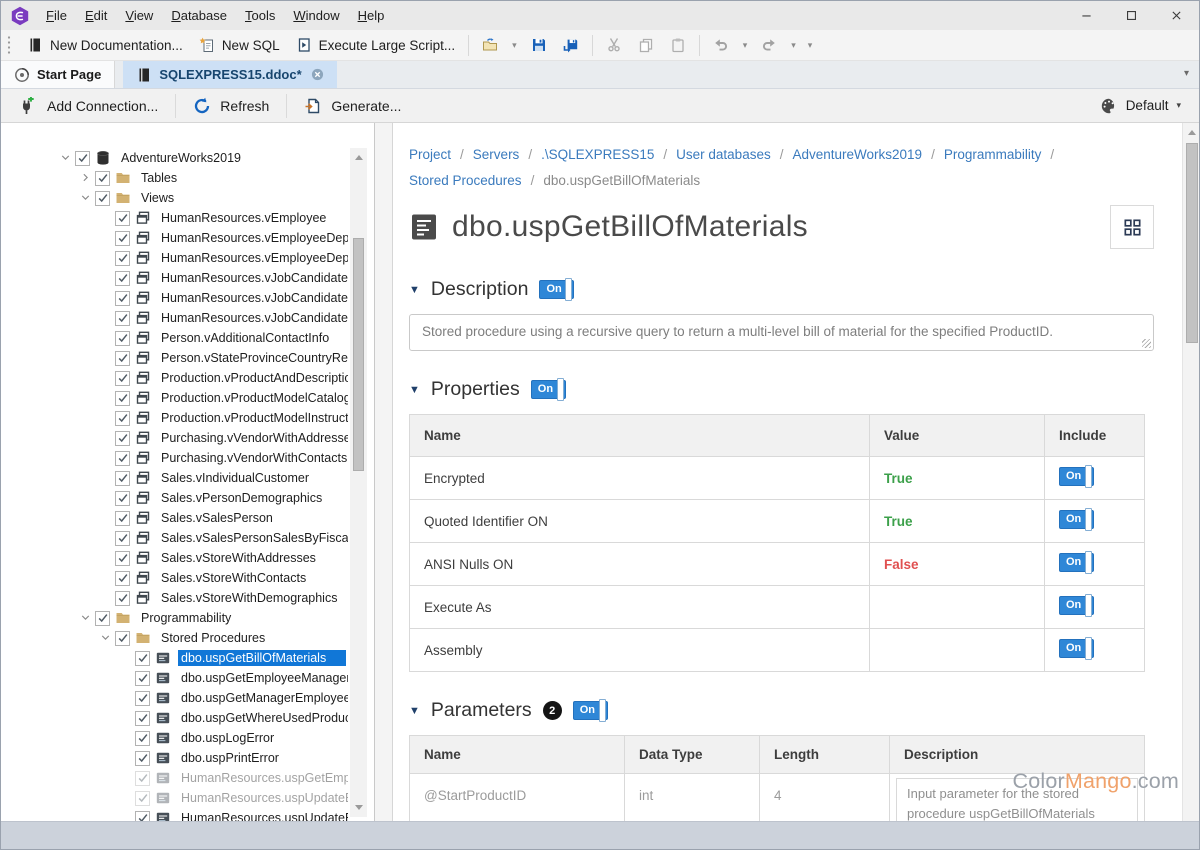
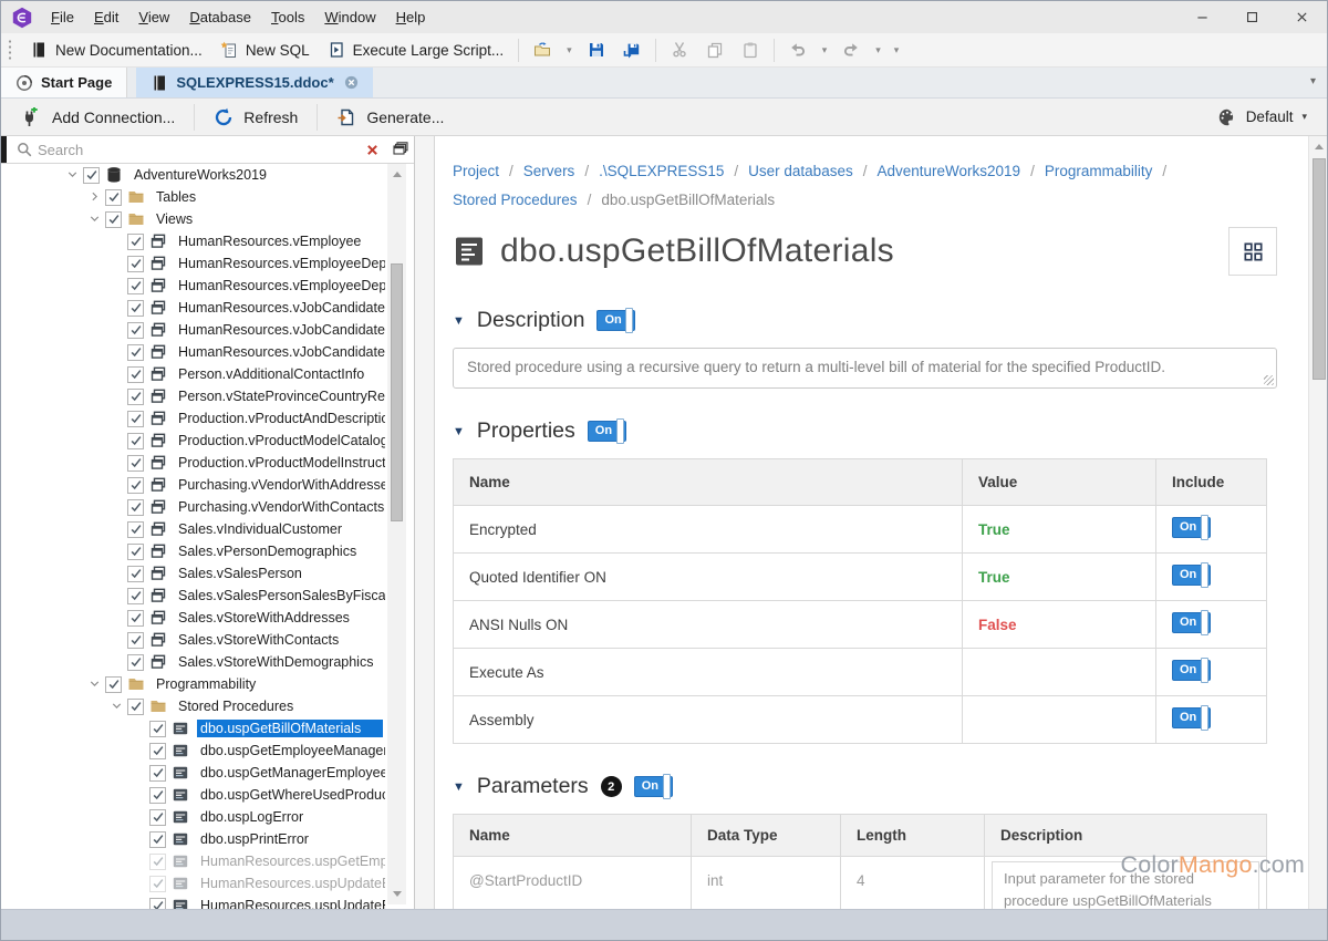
  File
  Edit
  View
  Database
  Tools
  Window
  Help
  New Documentation...
  New SQL
  Execute Large Script...
  ▾
  ▾
  ▾
  ▾
  Start Page
  SQLEXPRESS15.ddoc*
  ▾
  Add Connection...
  Refresh
  Generate...
  Default
  ▾
+ Search
  AdventureWorks2019
  Tables
  Views
  HumanResources.vEmployee
  HumanResources.vEmployeeDep
  HumanResources.vEmployeeDep
  HumanResources.vJobCandidate
  HumanResources.vJobCandidate
  HumanResources.vJobCandidate
  Person.vAdditionalContactInfo
  Person.vStateProvinceCountryRe
  Production.vProductAndDescriptio
  Production.vProductModelCatalog
  Production.vProductModelInstruct
  Purchasing.vVendorWithAddresse
  Purchasing.vVendorWithContacts
  Sales.vIndividualCustomer
  Sales.vPersonDemographics
  Sales.vSalesPerson
  Sales.vSalesPersonSalesByFisca
  Sales.vStoreWithAddresses
  Sales.vStoreWithContacts
  Sales.vStoreWithDemographics
  Programmability
  Stored Procedures
  dbo.uspGetBillOfMaterials
  dbo.uspGetEmployeeManage
  dbo.uspGetManagerEmployee
  dbo.uspGetWhereUsedProdu
  dbo.uspLogError
  dbo.uspPrintError
  HumanResources.uspGetEmp
  HumanResources.uspUpdate
  HumanResources.uspUpdate
  Project
  /
  Servers
  /
  .\SQLEXPRESS15
  /
  User databases
  /
  AdventureWorks2019
  /
  Programmability
  /
  Stored Procedures
  /
  dbo.uspGetBillOfMaterials
  dbo.uspGetBillOfMaterials
  Description
  On
  Stored procedure using a recursive query to return a multi-level bill of material for the specified ProductID.
  Properties
  On
  Name	Value	Include
  Encrypted	True	On
  Quoted Identifier ON	True	On
  ANSI Nulls ON	False	On
  Execute As		On
  Assembly		On
  Parameters
  2
  On
  Name	Data Type	Length	Description
  @StartProductID	int	4	Input parameter for the stored procedure uspGetBillOfMaterials
  ColorMango.com
